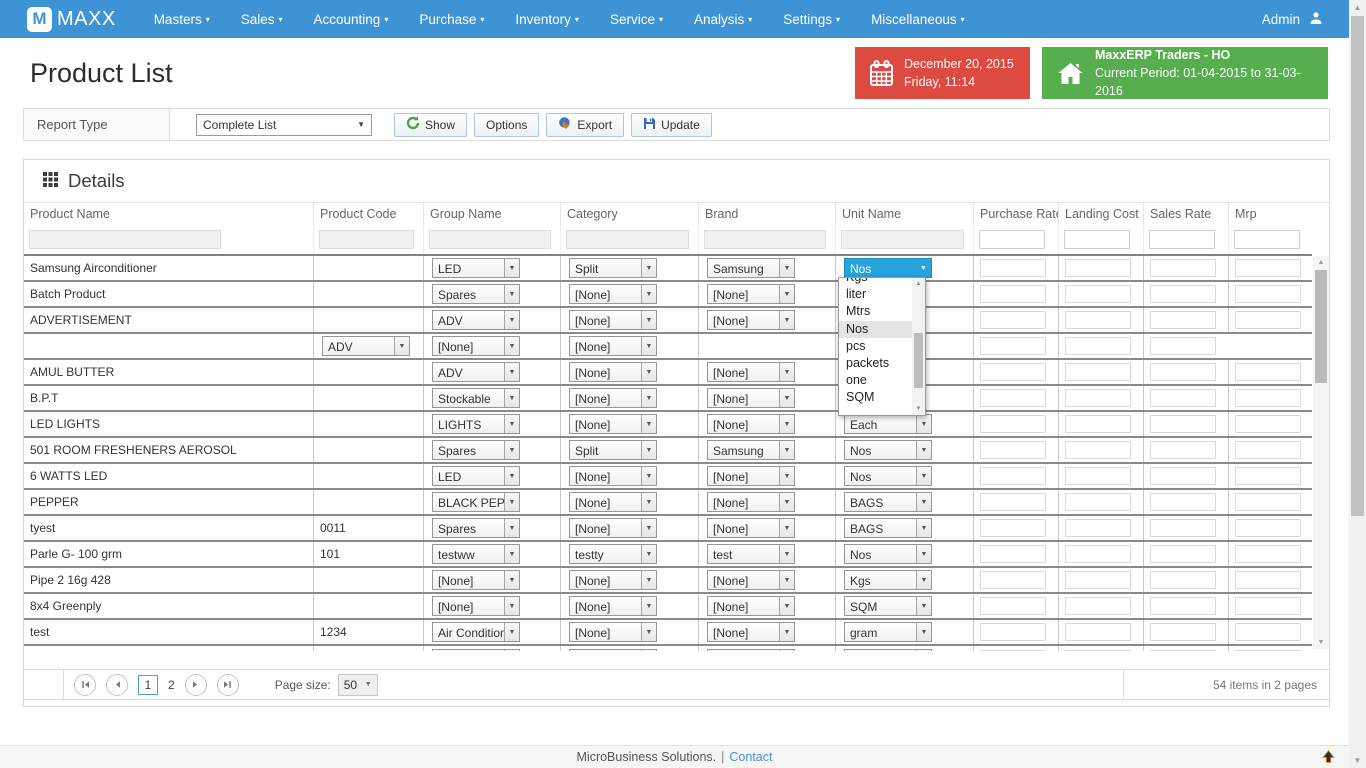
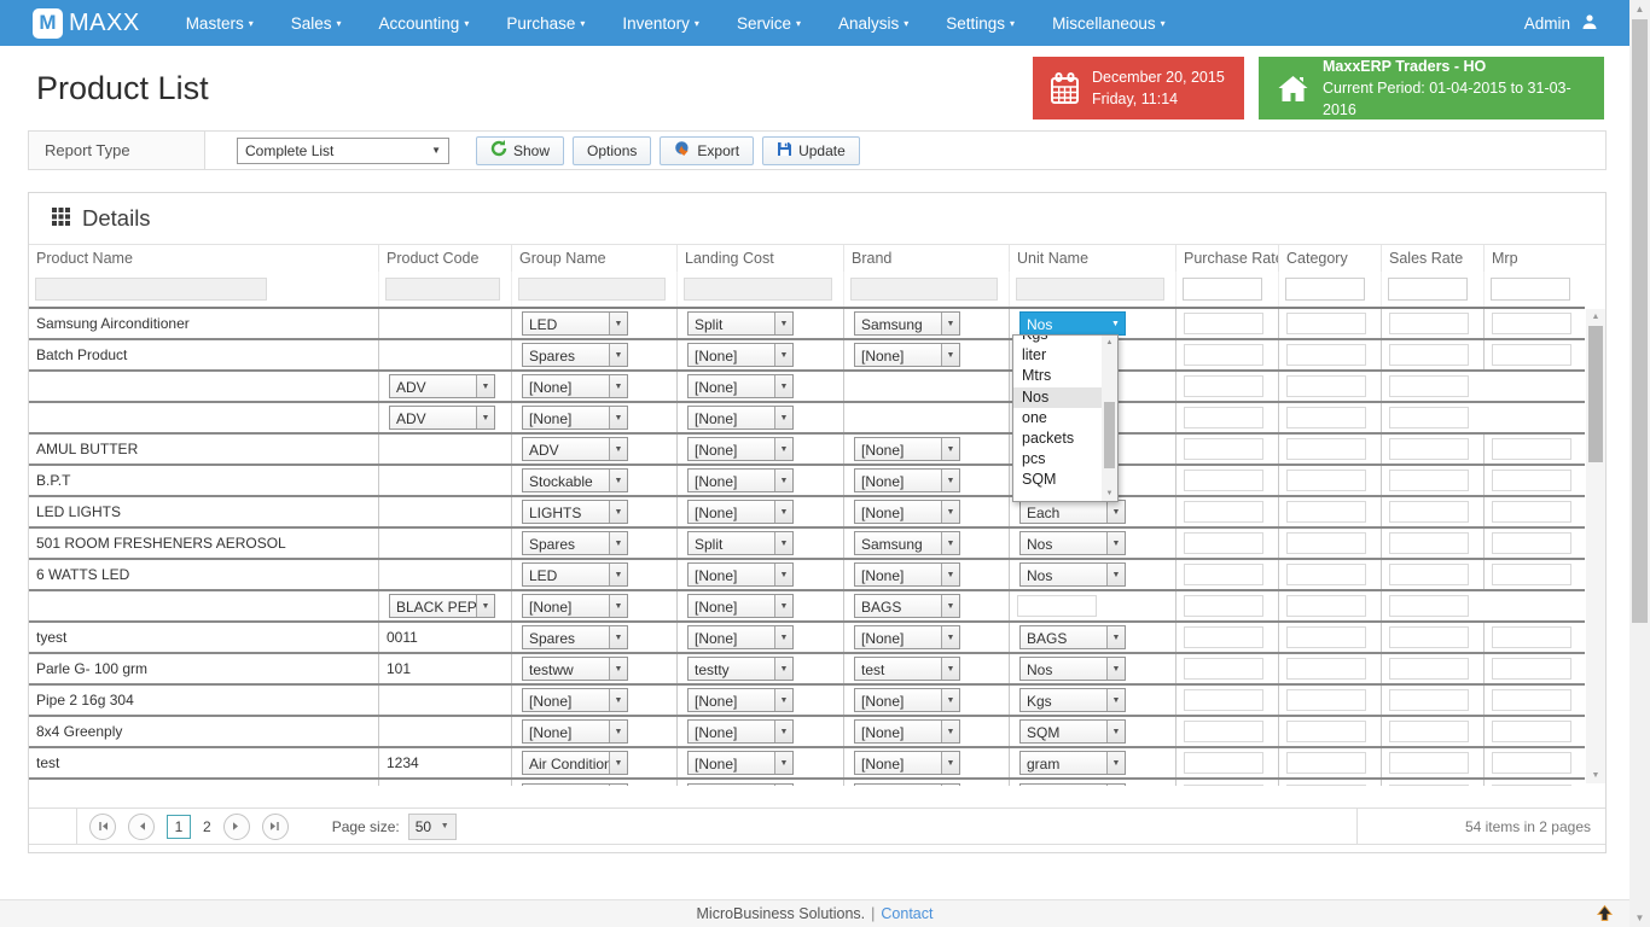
  M
  MAXX
  Masters
  ▾
  Sales
  ▾
  Accounting
  ▾
  Purchase
  ▾
  Inventory
  ▾
  Service
  ▾
  Analysis
  ▾
  Settings
  ▾
  Miscellaneous
  ▾
  Admin
  Product List
  December 20, 2015
  Friday, 11:14
  MaxxERP Traders - HO
  Current Period: 01-04-2015 to 31-03-2016
  Report Type
  Complete List
  ▼
  Show
  Options
  Export
  Update
  Details
  Product Name
  Product Code
  Group Name
- Category
+ Landing Cost
  Brand
  Unit Name
  Purchase Rat
- Landing Cost
+ Category
  Sales Rate
  Mrp
  Samsung Airconditioner
  LED
  Split
  Samsung
  Nos
  Batch Product
  Spares
  [None]
  [None]
- ADVERTISEMENT
  ADV
  [None]
  [None]
  ADV
  [None]
  [None]
  AMUL BUTTER
  ADV
  [None]
  [None]
  B.P.T
  Stockable
  [None]
  [None]
  LED LIGHTS
  LIGHTS
  [None]
  [None]
  Each
  501 ROOM FRESHENERS AEROSOL
  Spares
  Split
  Samsung
  Nos
  6 WATTS LED
  LED
  [None]
  [None]
  Nos
- PEPPER
  BLACK PEP
  [None]
  [None]
  BAGS
  tyest
  0011
  Spares
  [None]
  [None]
  BAGS
  Parle G- 100 grm
  101
  testww
  testty
  test
  Nos
- Pipe 2 16g 428
+ Pipe 2 16g 304
  [None]
  [None]
  [None]
  Kgs
  8x4 Greenply
  [None]
  [None]
  [None]
  SQM
  test
  1234
  Air Conditio
  [None]
  [None]
  gram
  liter
  Mtrs
  Nos
- pcs
+ one
  packets
- one
+ pcs
  SQM
  1
  2
  Page size:
  50
  54 items in 2 pages
  MicroBusiness Solutions.
  |
  Contact
  ▲
  ▼
